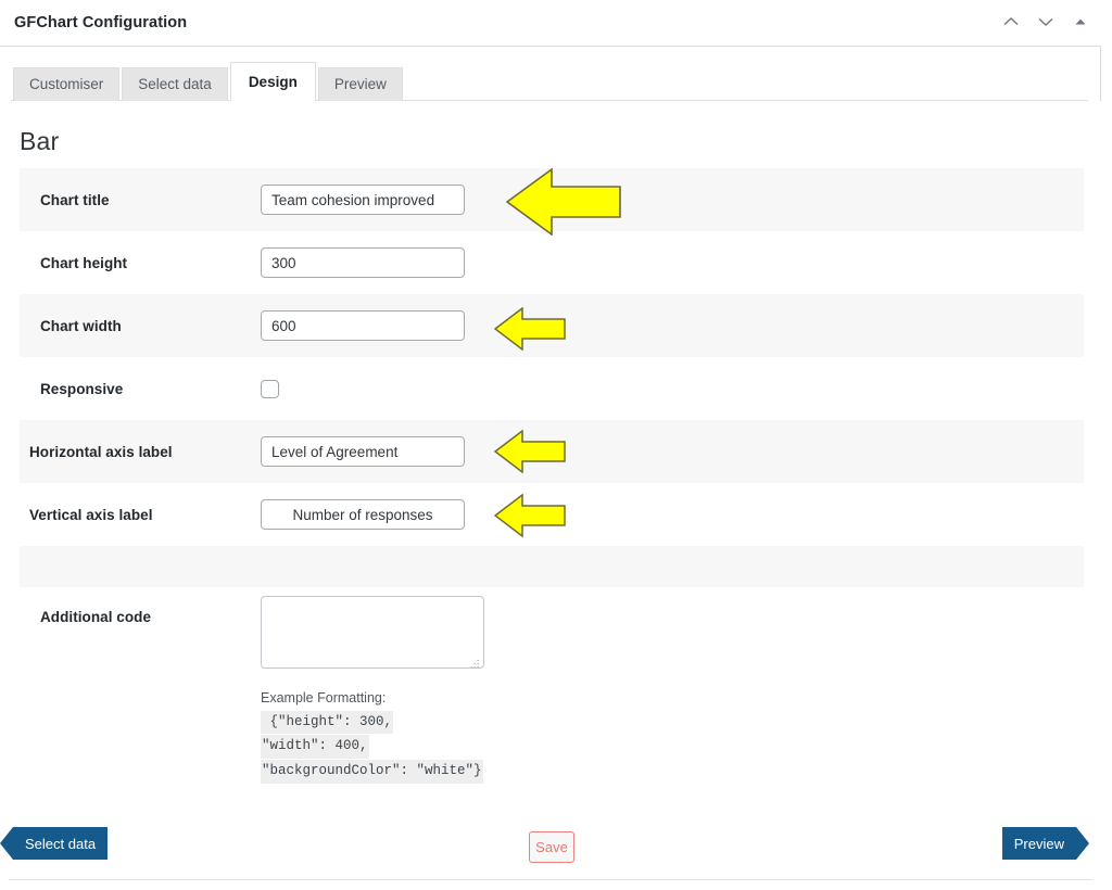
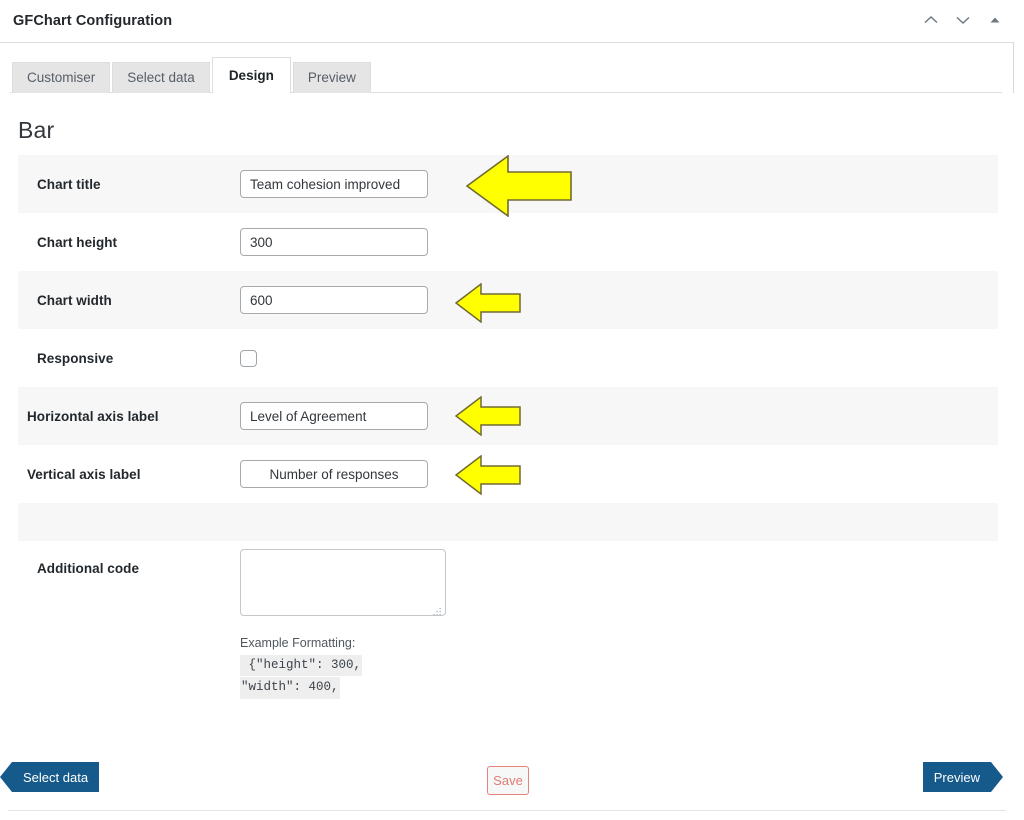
  GFChart Configuration
  Customiser
  Select data
  Design
  Preview
  Bar
  Chart title
  Team cohesion improved
  Chart height
  300
  Chart width
  600
  Responsive
  Horizontal axis label
  Level of Agreement
  Vertical axis label
  Number of responses
  Additional code
  Example Formatting:
  {"height": 300,
  "width": 400,
- "backgroundColor": "white"}
  Select data
  Preview
  Save
